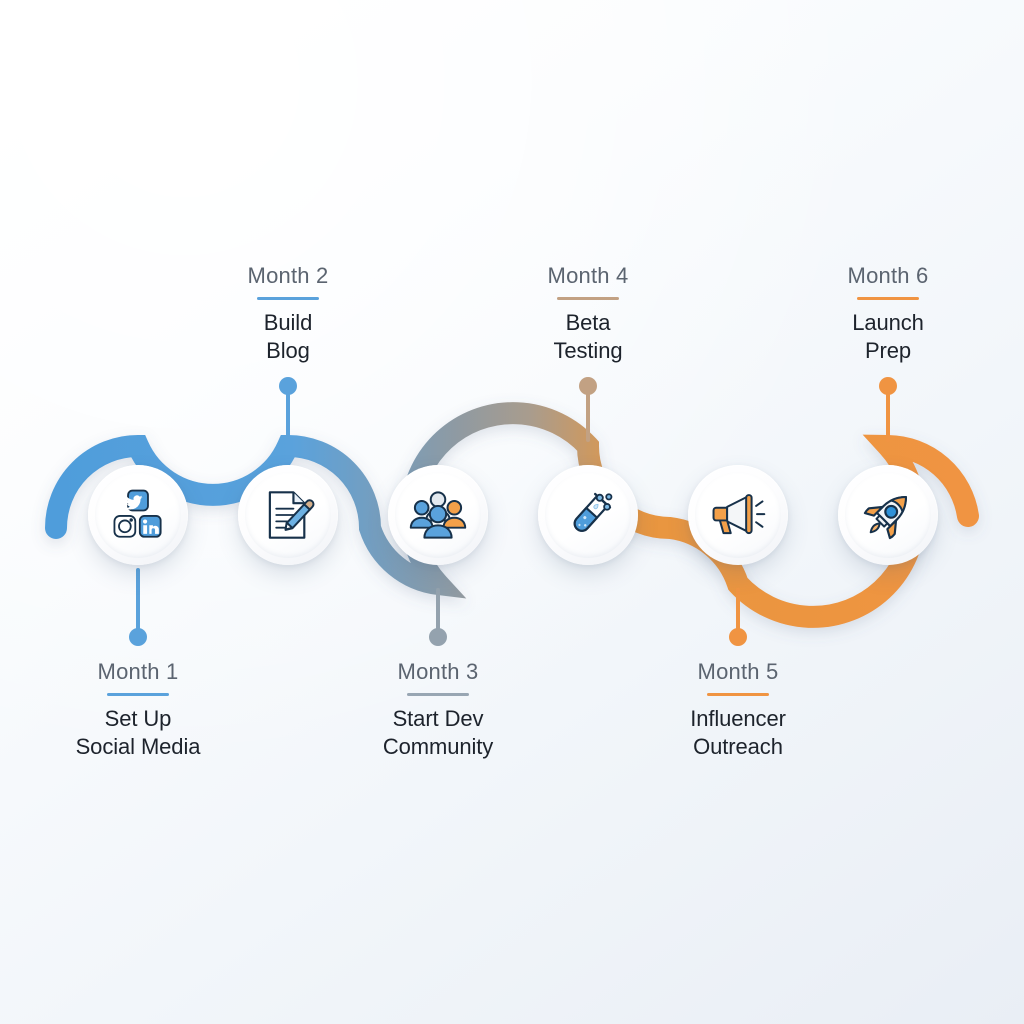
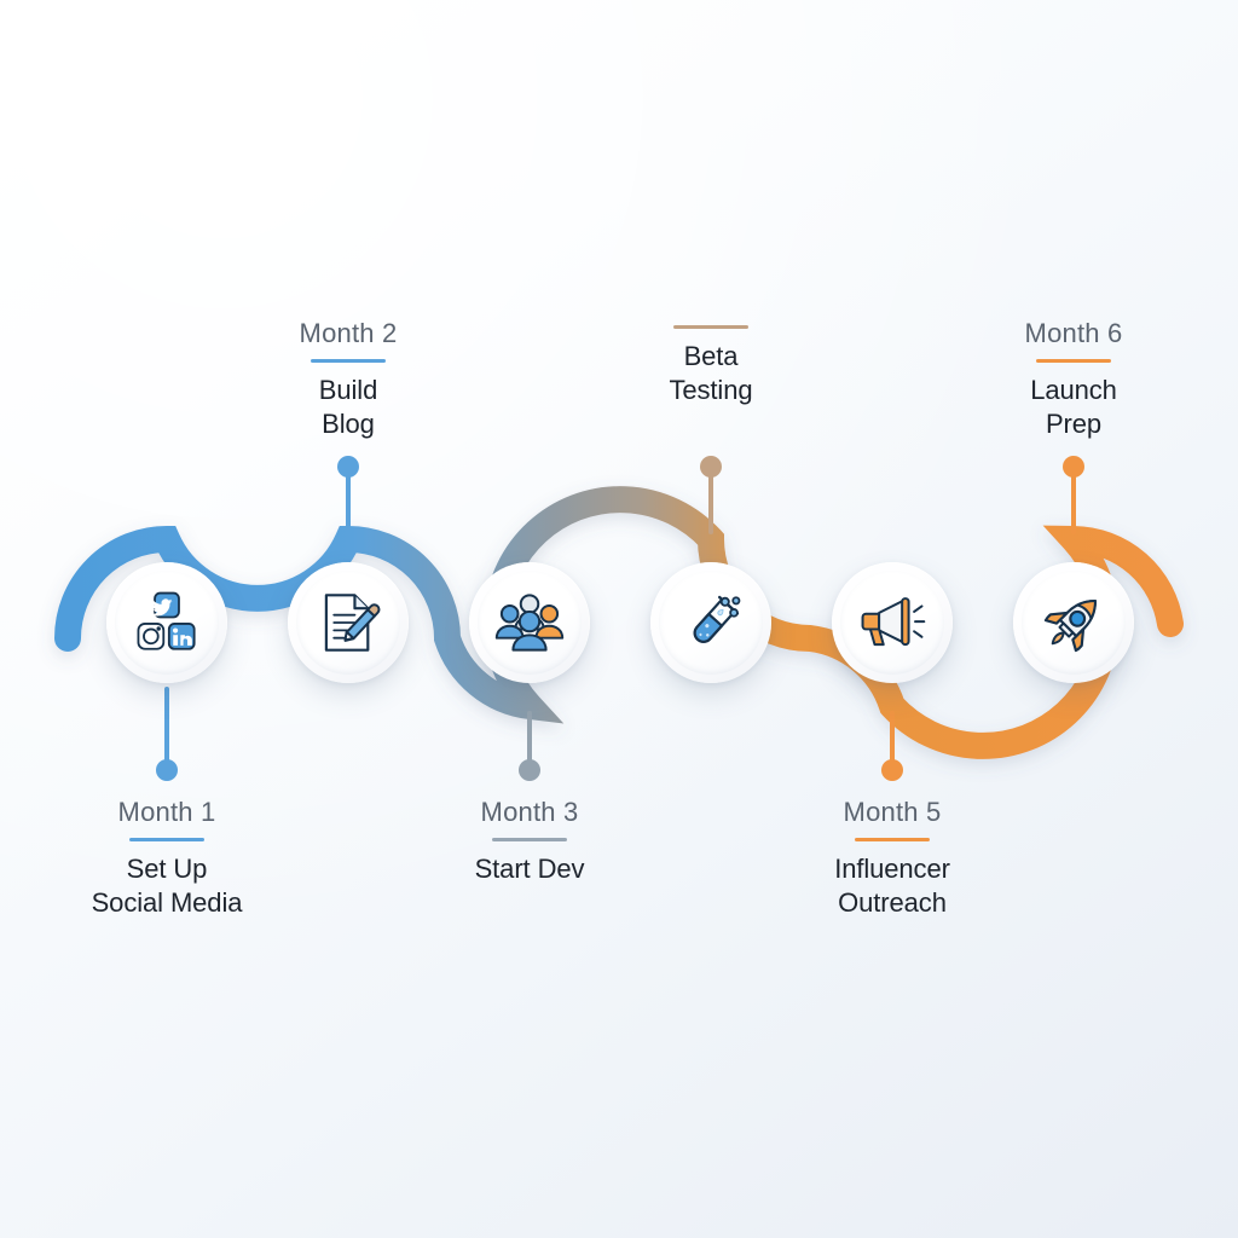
  Month 1
  Set Up
  Social Media
  Month 2
  Build
  Blog
  Month 3
  Start Dev
- Community
- Month 4
  Beta
  Testing
  Month 5
  Influencer
  Outreach
  Month 6
  Launch
  Prep
